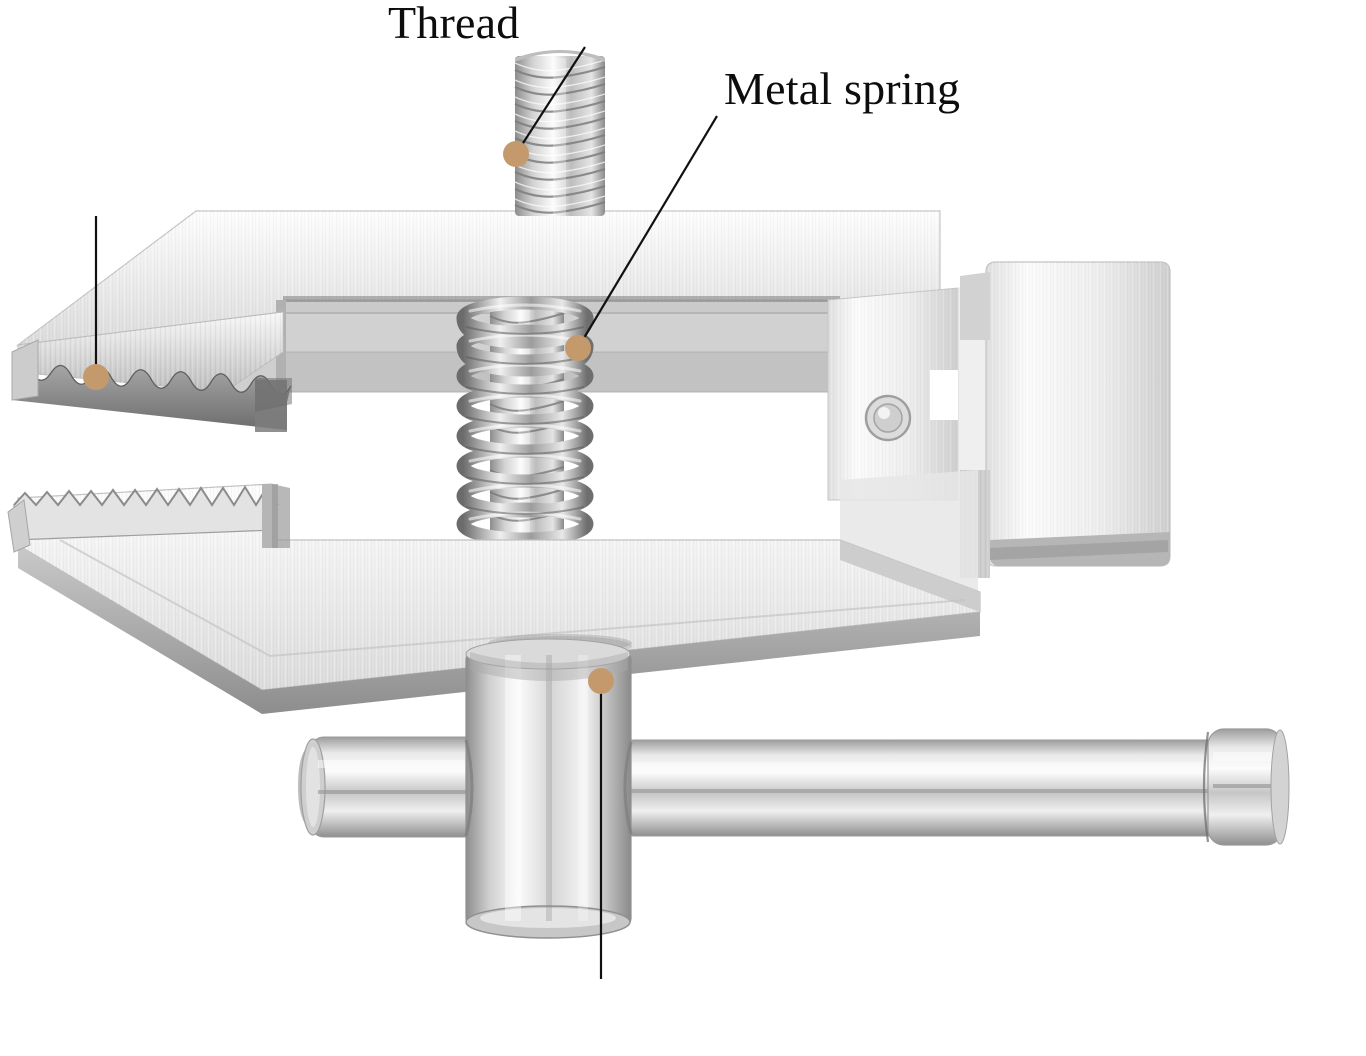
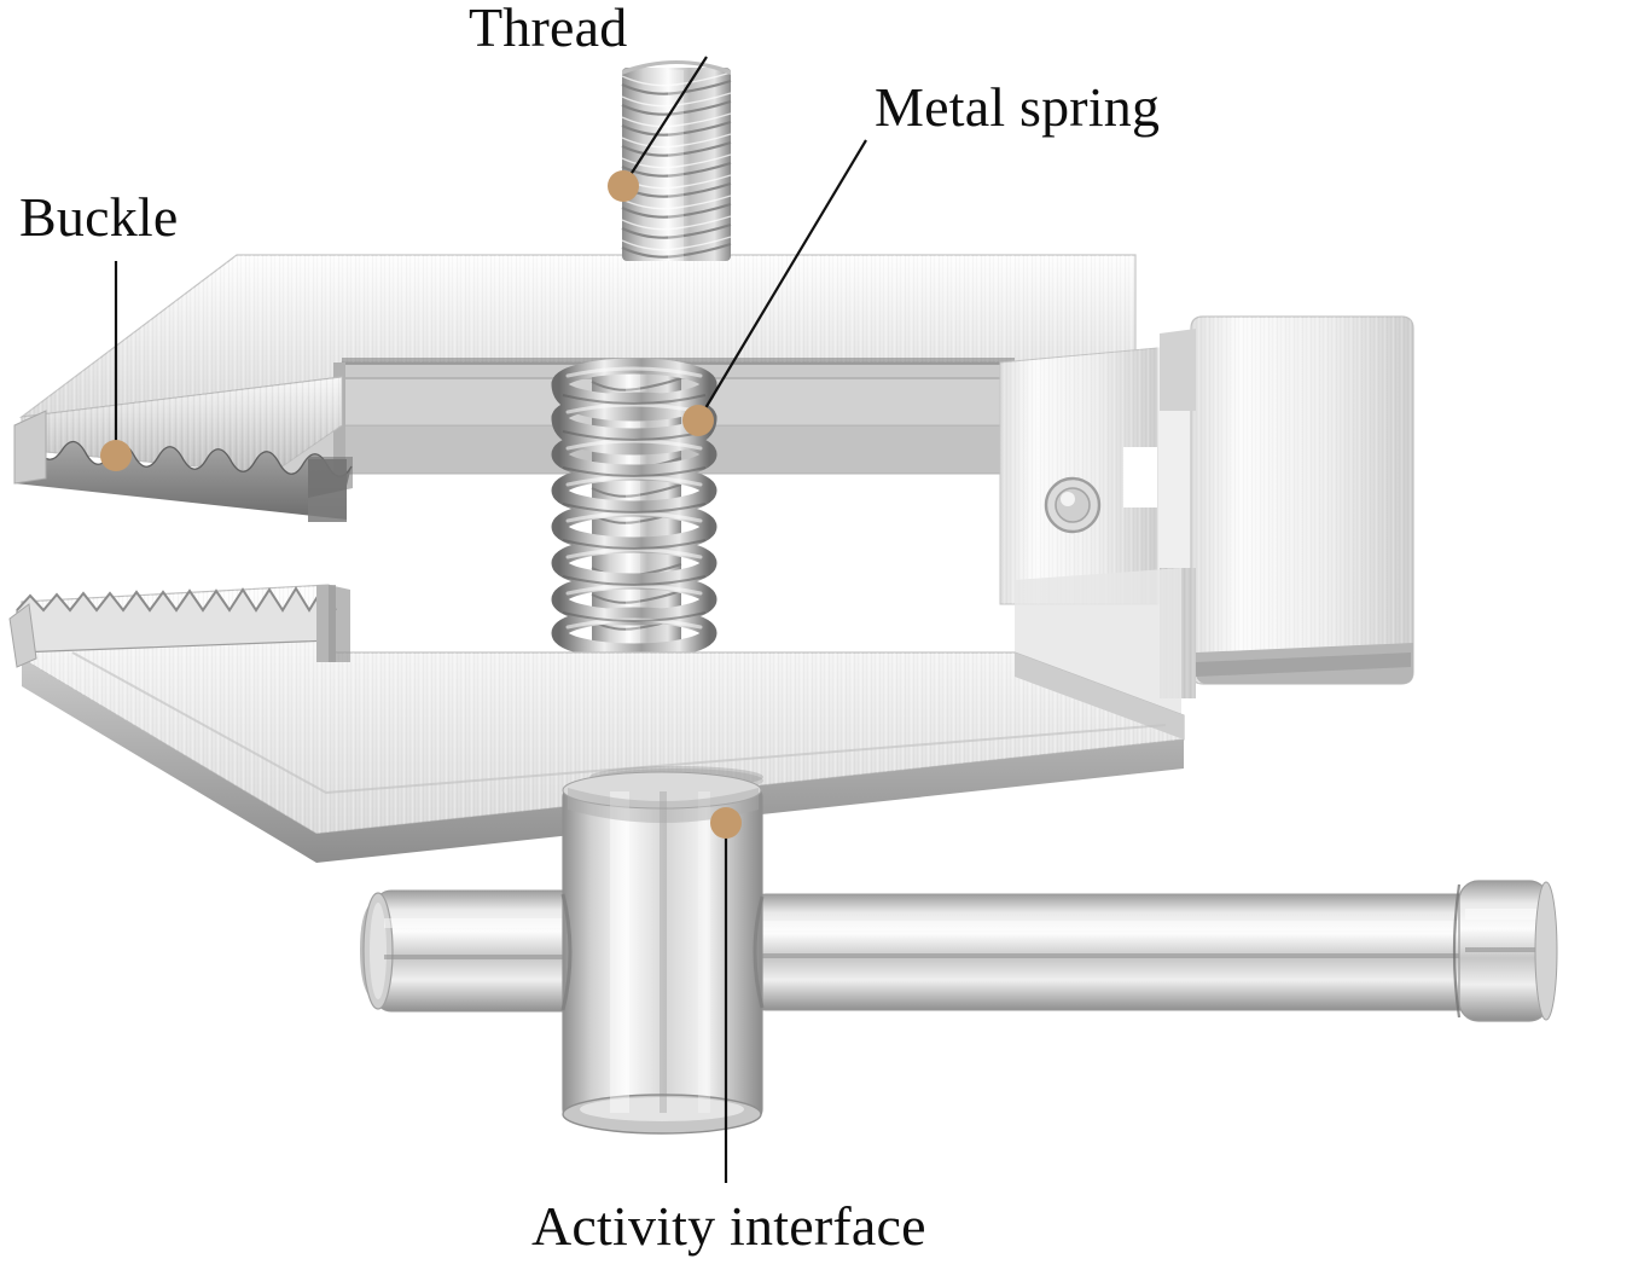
  Thread
  Metal spring
+ Buckle
+ Activity interface
